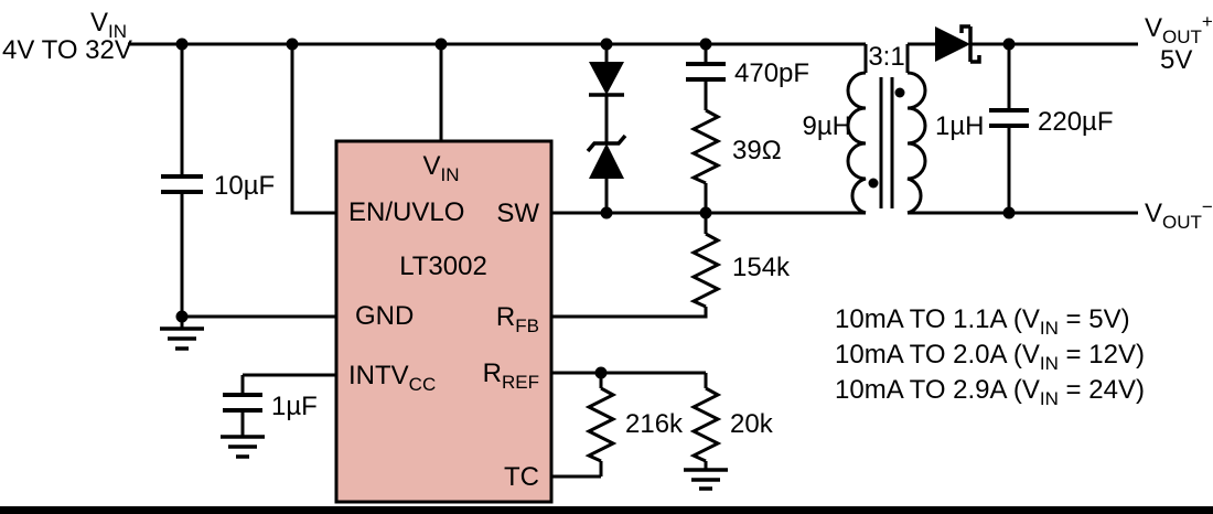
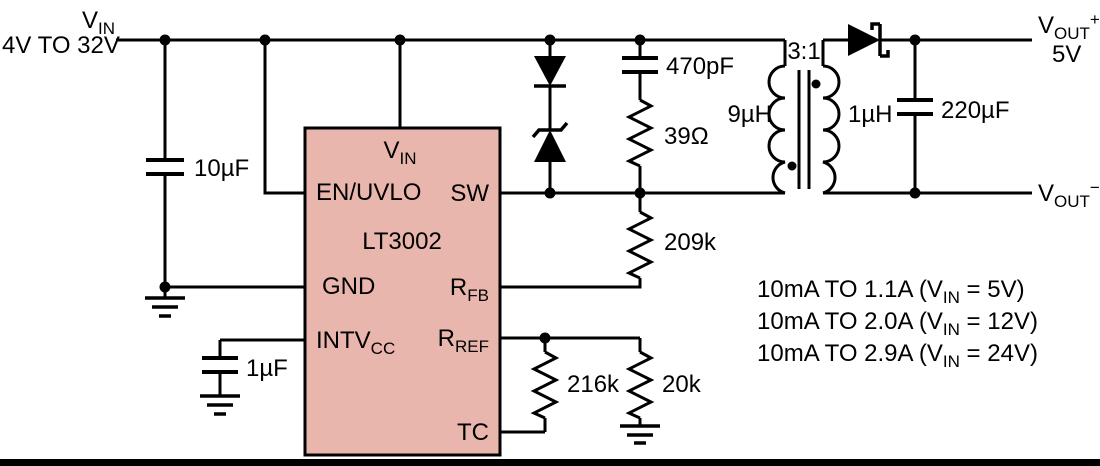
  VIN
  4V TO 32V
  10µF
  VIN
  EN/UVLO
  SW
  LT3002
  GND
  RFB
  INTVCC
  RREF
  TC
  470pF
  39Ω
- 154k
+ 209k
  3:1
  9µH
  1µH
  220µF
  VOUT +
  5V
  VOUT −
  1µF
  216k
  20k
  10mA TO 1.1A (VIN = 5V)
  10mA TO 2.0A (VIN = 12V)
  10mA TO 2.9A (VIN = 24V)
